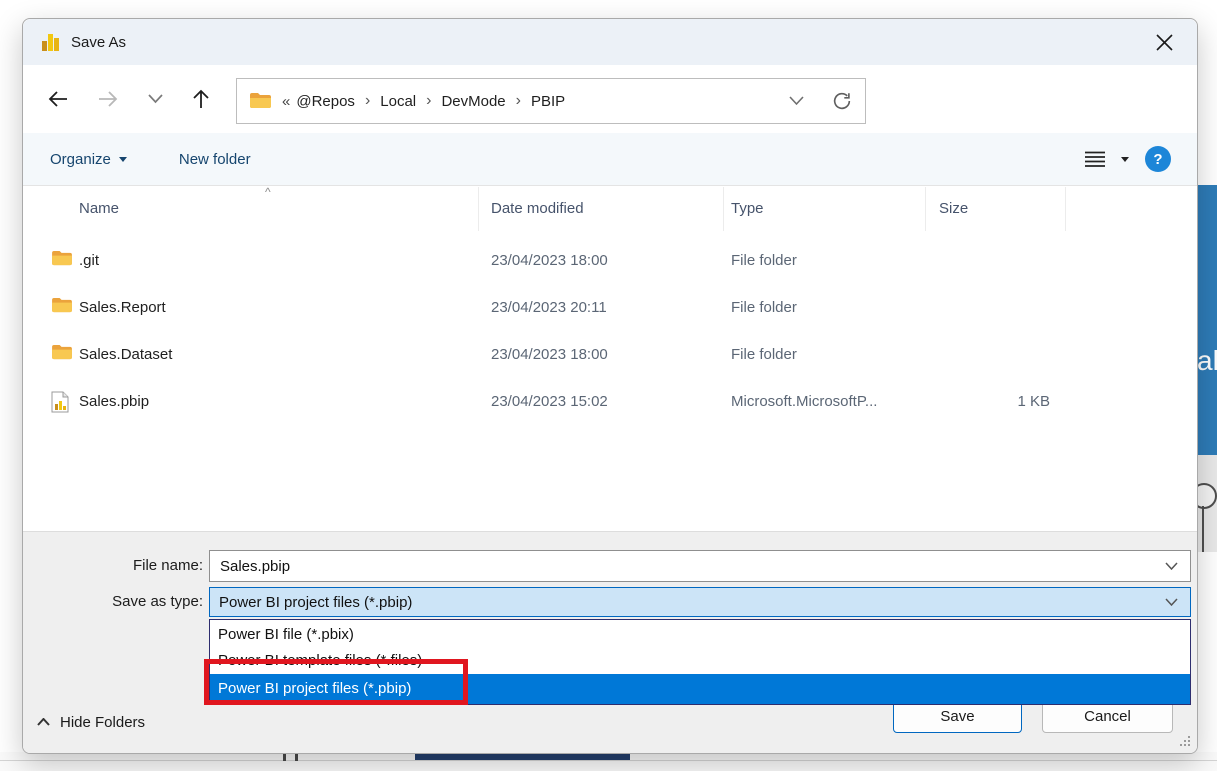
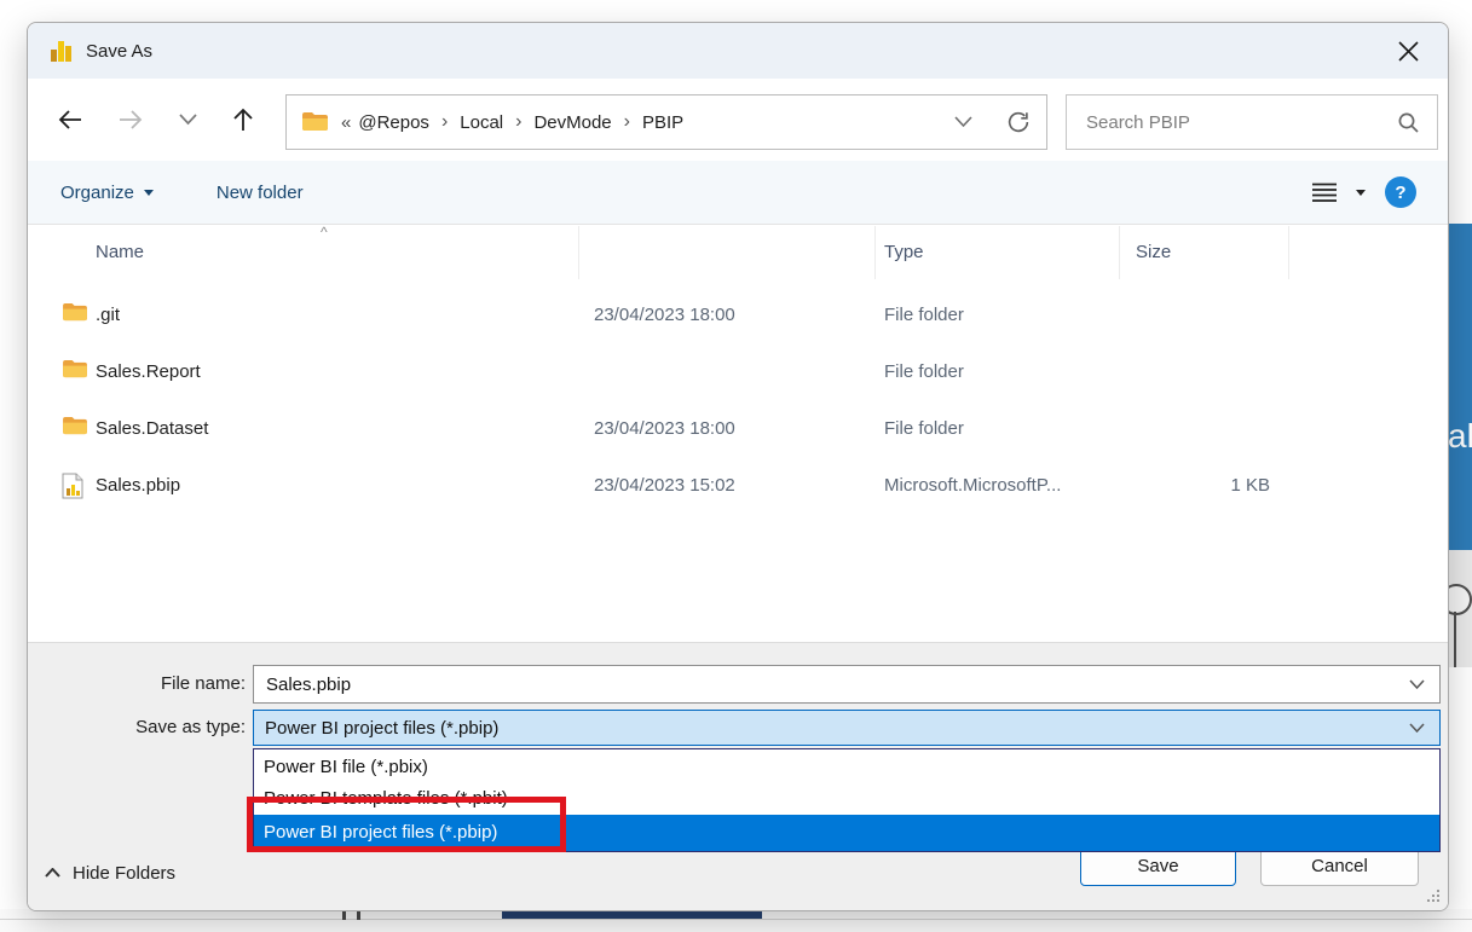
  al
  Save As
  «
  @Repos
  ›
  Local
  ›
  DevMode
  ›
  PBIP
+ Search PBIP
  Organize
  New folder
  ?
  ^
  Name
- Date modified
  Type
  Size
  .git
  23/04/2023 18:00
  File folder
  Sales.Report
- 23/04/2023 20:11
  File folder
  Sales.Dataset
  23/04/2023 18:00
  File folder
  Sales.pbip
  23/04/2023 15:02
  Microsoft.MicrosoftP...
  1 KB
  File name:
  Sales.pbip
  Save as type:
  Power BI project files (*.pbip)
  Power BI file (*.pbix)
- Power BI template files (*.files)
+ Power BI template files (*.pbit)
  Power BI project files (*.pbip)
  Hide Folders
  Save
  Cancel
